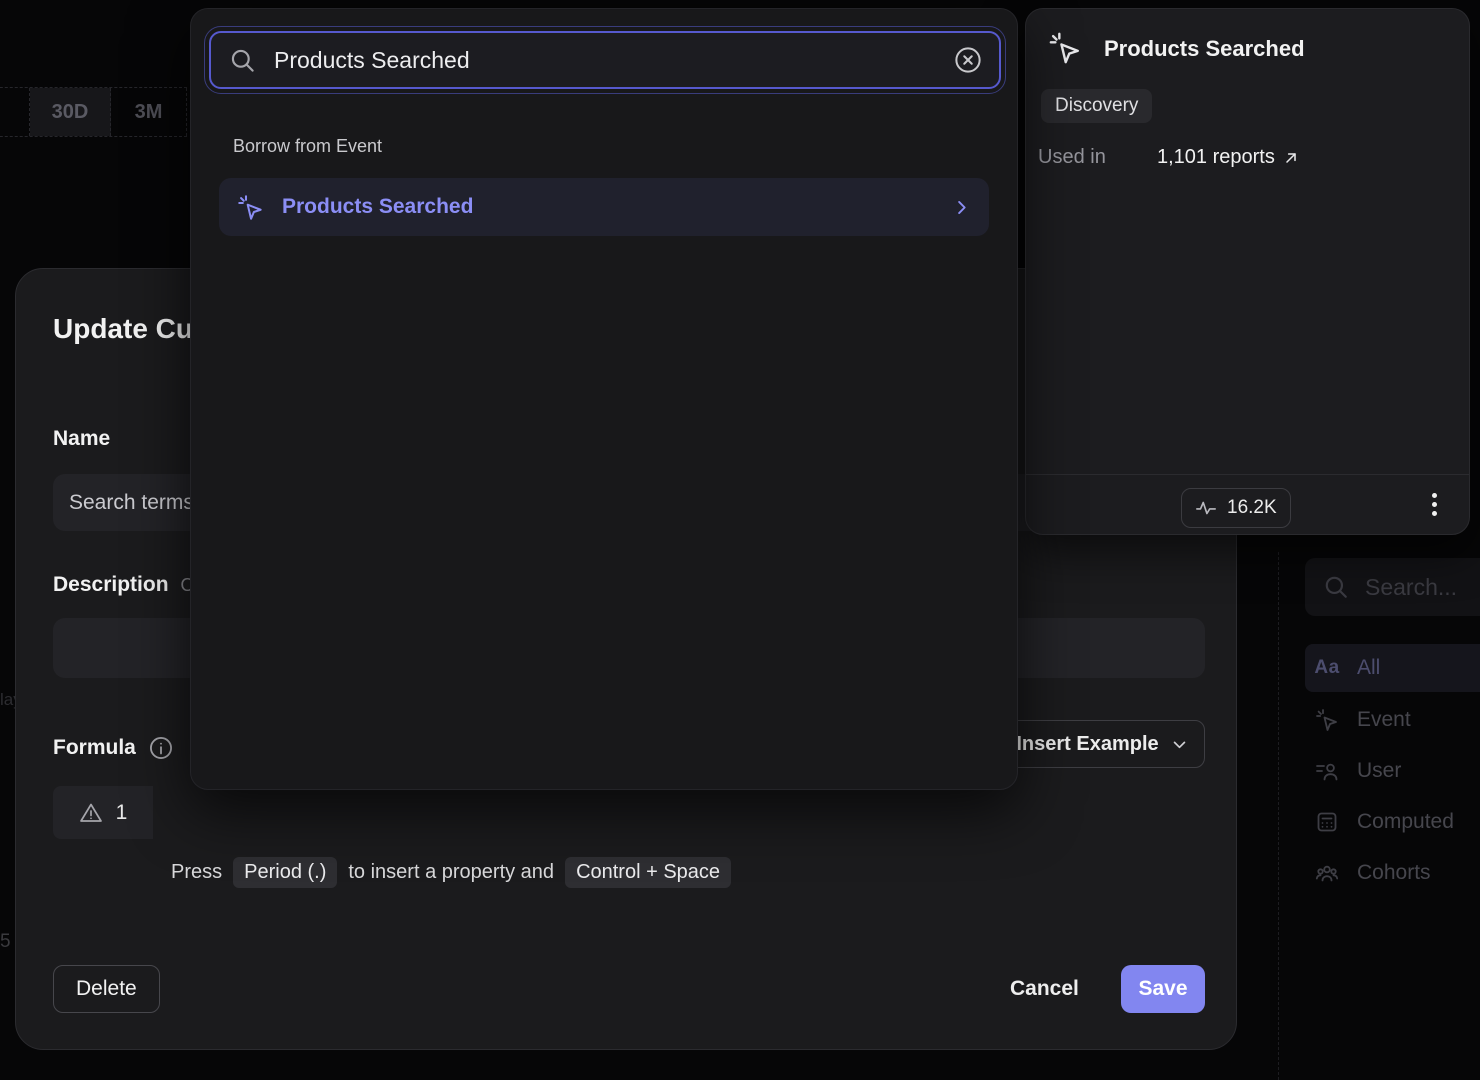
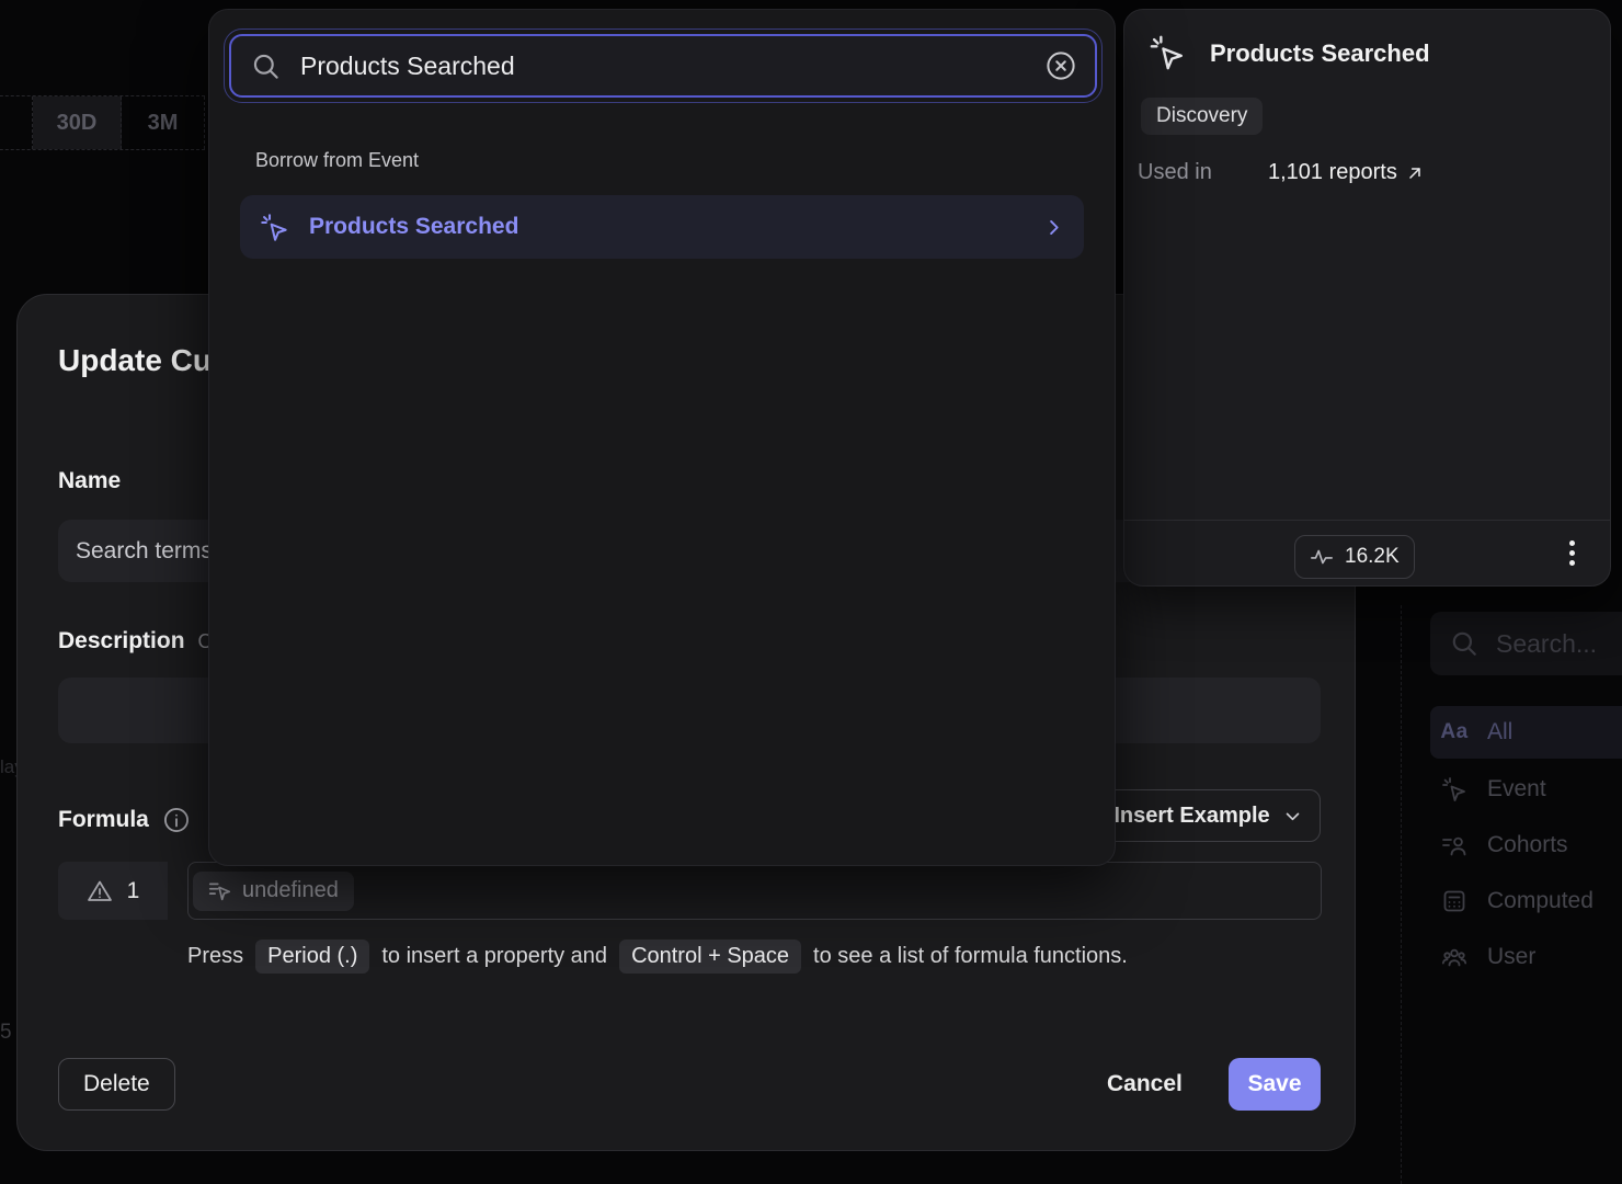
  30D
  3M
  5
  Search...
  Aa
  All
  Event
- User
+ Cohorts
  Computed
- Cohorts
+ User
  Name
  Search terms
  Formula
  Insert Example
  1
+ undefined
  Press
  Period (.)
  to insert a property and
  Control + Space
+ to see a list of formula functions.
  Delete
  Cancel
  Save
  Products Searched
  Discovery
  Used in
  1,101 reports
  16.2K
  Products Searched
  Borrow from Event
  Products Searched
